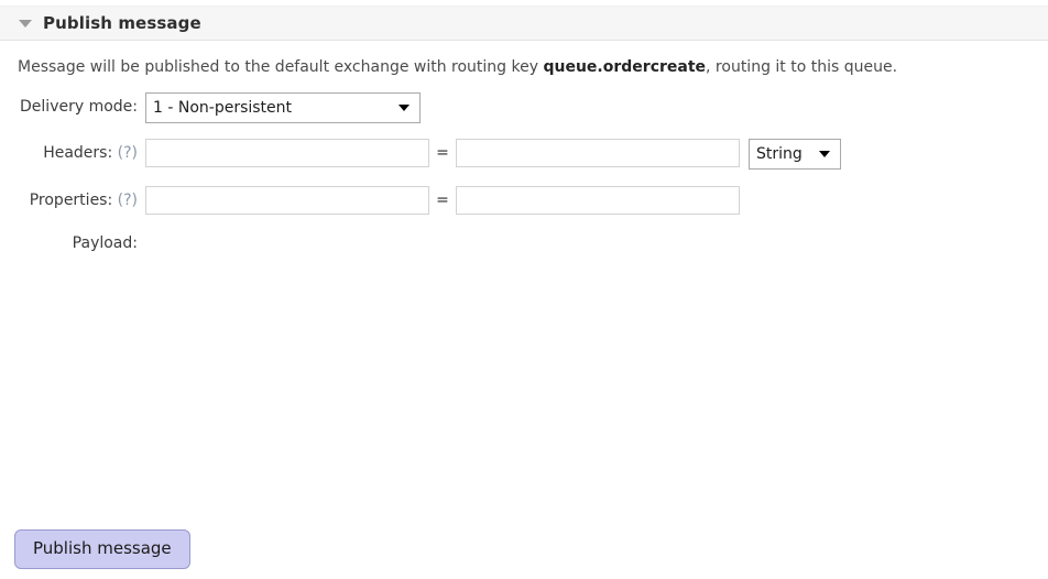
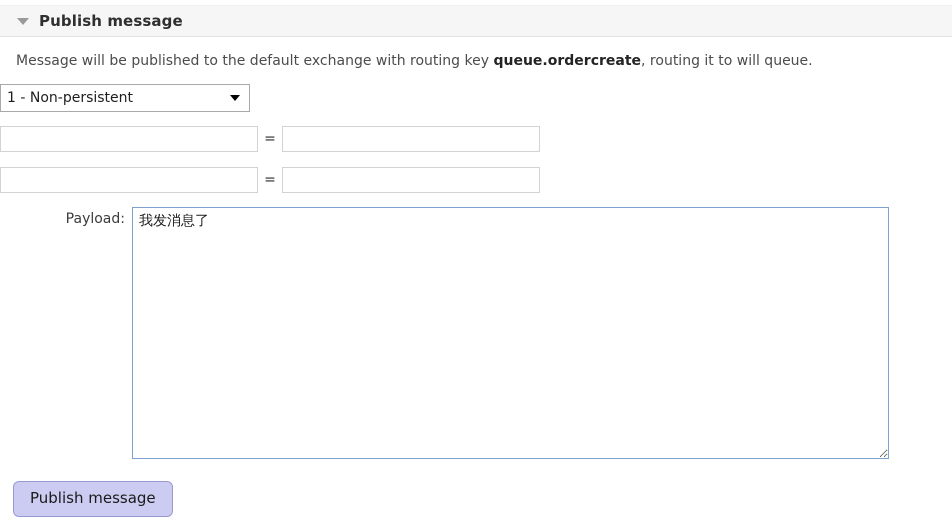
  Publish message
- Message will be published to the default exchange with routing key queue.ordercreate, routing it to this queue.
+ Message will be published to the default exchange with routing key queue.ordercreate, routing it to will queue.
- Delivery mode:
  1 - Non-persistent
- Headers: (?)
  =
- String
- Properties: (?)
  =
  Payload:
+ 我发消息了
  Publish message
